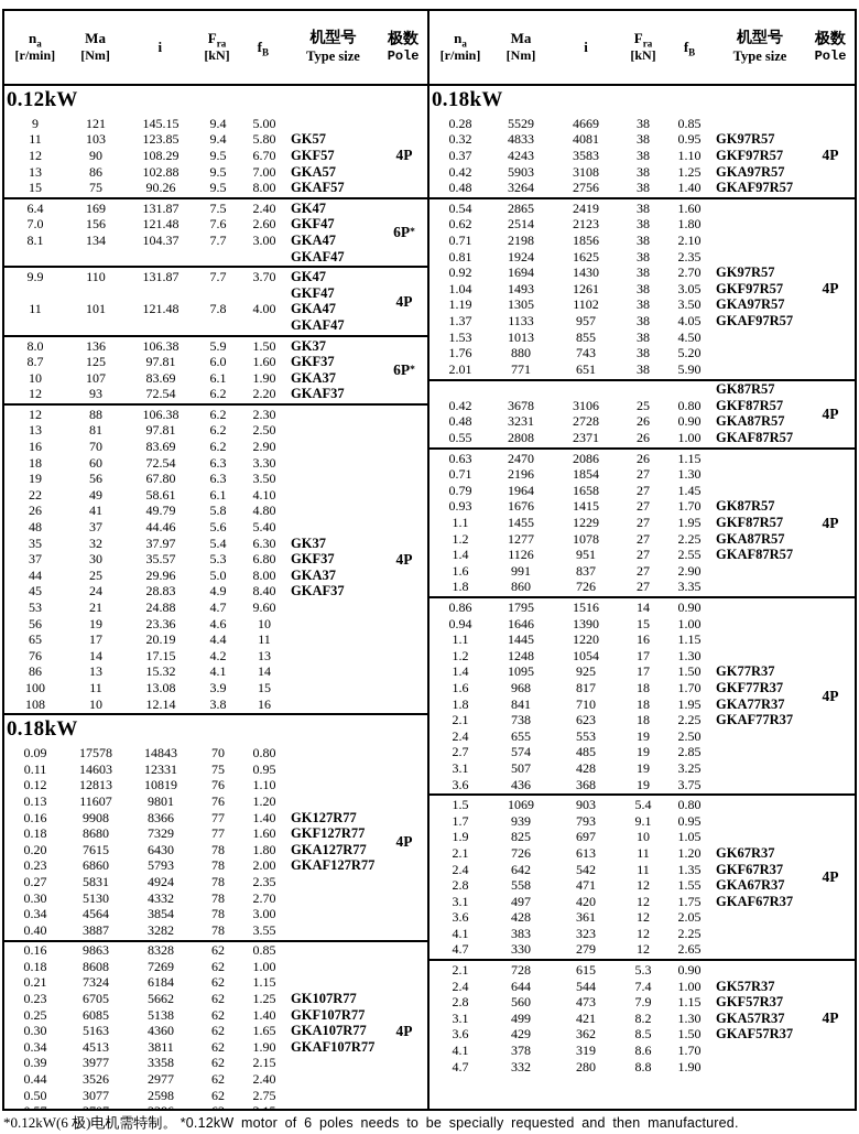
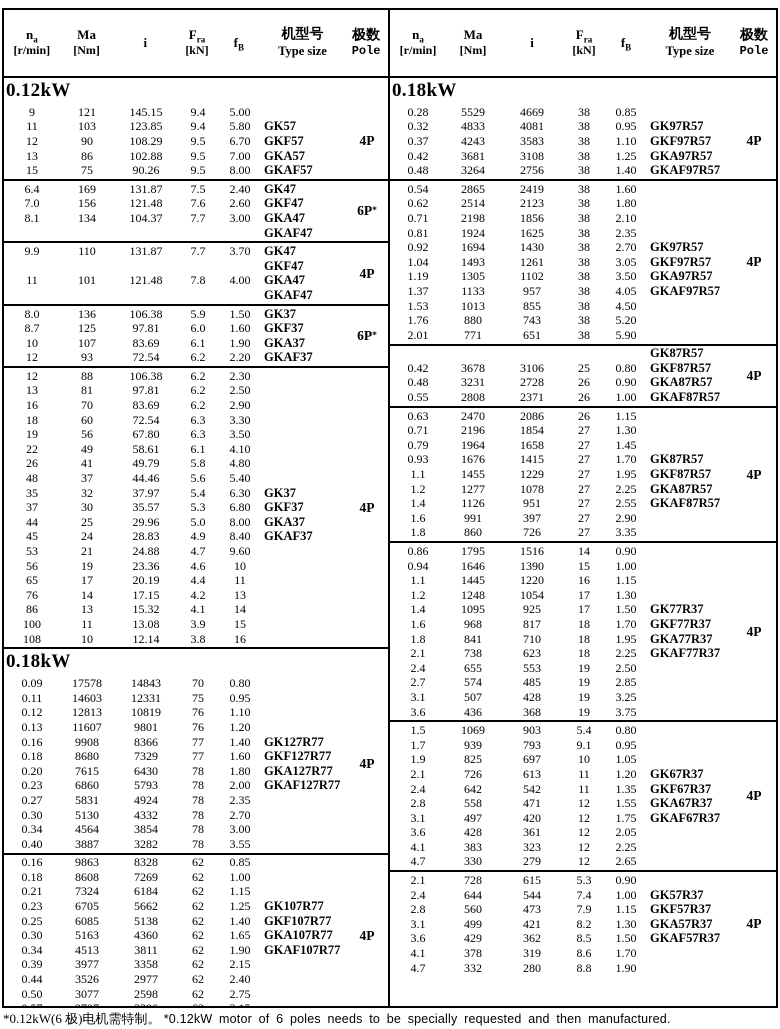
  na
  [r/min]
  Ma
  [Nm]
  i
  Fra
  [kN]
  fB
  机型号
  Type size
  极数
  Pole
  0.12kW
  9
  121
  145.15
  9.4
  5.00
  11
  103
  123.85
  9.4
  5.80
  GK57
  12
  90
  108.29
  9.5
  6.70
  GKF57
  13
  86
  102.88
  9.5
  7.00
  GKA57
  15
  75
  90.26
  9.5
  8.00
  GKAF57
  4P
  6.4
  169
  131.87
  7.5
  2.40
  GK47
  7.0
  156
  121.48
  7.6
  2.60
  GKF47
  8.1
  134
  104.37
  7.7
  3.00
  GKA47
  GKAF47
  6P
  *
  9.9
  110
  131.87
  7.7
  3.70
  GK47
  GKF47
  11
  101
  121.48
  7.8
  4.00
  GKA47
  GKAF47
  4P
  8.0
  136
  106.38
  5.9
  1.50
  GK37
  8.7
  125
  97.81
  6.0
  1.60
  GKF37
  10
  107
  83.69
  6.1
  1.90
  GKA37
  12
  93
  72.54
  6.2
  2.20
  GKAF37
  6P
  *
  12
  88
  106.38
  6.2
  2.30
  13
  81
  97.81
  6.2
  2.50
  16
  70
  83.69
  6.2
  2.90
  18
  60
  72.54
  6.3
  3.30
  19
  56
  67.80
  6.3
  3.50
  22
  49
  58.61
  6.1
  4.10
  26
  41
  49.79
  5.8
  4.80
  48
  37
  44.46
  5.6
  5.40
  35
  32
  37.97
  5.4
  6.30
  GK37
  37
  30
  35.57
  5.3
  6.80
  GKF37
  44
  25
  29.96
  5.0
  8.00
  GKA37
  45
  24
  28.83
  4.9
  8.40
  GKAF37
  53
  21
  24.88
  4.7
  9.60
  56
  19
  23.36
  4.6
  10
  65
  17
  20.19
  4.4
  11
  76
  14
  17.15
  4.2
  13
  86
  13
  15.32
  4.1
  14
  100
  11
  13.08
  3.9
  15
  108
  10
  12.14
  3.8
  16
  4P
  0.18kW
  0.09
  17578
  14843
  70
  0.80
  0.11
  14603
  12331
  75
  0.95
  0.12
  12813
  10819
  76
  1.10
  0.13
  11607
  9801
  76
  1.20
  0.16
  9908
  8366
  77
  1.40
  GK127R77
  0.18
  8680
  7329
  77
  1.60
  GKF127R77
  0.20
  7615
  6430
  78
  1.80
  GKA127R77
  0.23
  6860
  5793
  78
  2.00
  GKAF127R77
  0.27
  5831
  4924
  78
  2.35
  0.30
  5130
  4332
  78
  2.70
  0.34
  4564
  3854
  78
  3.00
  0.40
  3887
  3282
  78
  3.55
  4P
  0.16
  9863
  8328
  62
  0.85
  0.18
  8608
  7269
  62
  1.00
  0.21
  7324
  6184
  62
  1.15
  0.23
  6705
  5662
  62
  1.25
  GK107R77
  0.25
  6085
  5138
  62
  1.40
  GKF107R77
  0.30
  5163
  4360
  62
  1.65
  GKA107R77
  0.34
  4513
  3811
  62
  1.90
  GKAF107R77
  0.39
  3977
  3358
  62
  2.15
  0.44
  3526
  2977
  62
  2.40
  0.50
  3077
  2598
  62
  2.75
  4P
  na
  [r/min]
  Ma
  [Nm]
  i
  Fra
  [kN]
  fB
  机型号
  Type size
  极数
  Pole
  0.18kW
  0.28
  5529
  4669
  38
  0.85
  0.32
  4833
  4081
  38
  0.95
  GK97R57
  0.37
  4243
  3583
  38
  1.10
  GKF97R57
  0.42
- 5903
+ 3681
  3108
  38
  1.25
  GKA97R57
  0.48
  3264
  2756
  38
  1.40
  GKAF97R57
  4P
  0.54
  2865
  2419
  38
  1.60
  0.62
  2514
  2123
  38
  1.80
  0.71
  2198
  1856
  38
  2.10
  0.81
  1924
  1625
  38
  2.35
  0.92
  1694
  1430
  38
  2.70
  GK97R57
  1.04
  1493
  1261
  38
  3.05
  GKF97R57
  1.19
  1305
  1102
  38
  3.50
  GKA97R57
  1.37
  1133
  957
  38
  4.05
  GKAF97R57
  1.53
  1013
  855
  38
  4.50
  1.76
  880
  743
  38
  5.20
  2.01
  771
  651
  38
  5.90
  4P
  GK87R57
  0.42
  3678
  3106
  25
  0.80
  GKF87R57
  0.48
  3231
  2728
  26
  0.90
  GKA87R57
  0.55
  2808
  2371
  26
  1.00
  GKAF87R57
  4P
  0.63
  2470
  2086
  26
  1.15
  0.71
  2196
  1854
  27
  1.30
  0.79
  1964
  1658
  27
  1.45
  0.93
  1676
  1415
  27
  1.70
  GK87R57
  1.1
  1455
  1229
  27
  1.95
  GKF87R57
  1.2
  1277
  1078
  27
  2.25
  GKA87R57
  1.4
  1126
  951
  27
  2.55
  GKAF87R57
  1.6
  991
- 837
+ 397
  27
  2.90
  1.8
  860
  726
  27
  3.35
  4P
  0.86
  1795
  1516
  14
  0.90
  0.94
  1646
  1390
  15
  1.00
  1.1
  1445
  1220
  16
  1.15
  1.2
  1248
  1054
  17
  1.30
  1.4
  1095
  925
  17
  1.50
  GK77R37
  1.6
  968
  817
  18
  1.70
  GKF77R37
  1.8
  841
  710
  18
  1.95
  GKA77R37
  2.1
  738
  623
  18
  2.25
  GKAF77R37
  2.4
  655
  553
  19
  2.50
  2.7
  574
  485
  19
  2.85
  3.1
  507
  428
  19
  3.25
  3.6
  436
  368
  19
  3.75
  4P
  1.5
  1069
  903
  5.4
  0.80
  1.7
  939
  793
  9.1
  0.95
  1.9
  825
  697
  10
  1.05
  2.1
  726
  613
  11
  1.20
  GK67R37
  2.4
  642
  542
  11
  1.35
  GKF67R37
  2.8
  558
  471
  12
  1.55
  GKA67R37
  3.1
  497
  420
  12
  1.75
  GKAF67R37
  3.6
  428
  361
  12
  2.05
  4.1
  383
  323
  12
  2.25
  4.7
  330
  279
  12
  2.65
  4P
  2.1
  728
  615
  5.3
  0.90
  2.4
  644
  544
  7.4
  1.00
  GK57R37
  2.8
  560
  473
  7.9
  1.15
  GKF57R37
  3.1
  499
  421
  8.2
  1.30
  GKA57R37
  3.6
  429
  362
  8.5
  1.50
  GKAF57R37
  4.1
  378
  319
  8.6
  1.70
  4.7
  332
  280
  8.8
  1.90
  4P
  *0.12kW(6 极)电机需特制。 *0.12kW motor of 6 poles needs to be specially requested and then manufactured.
